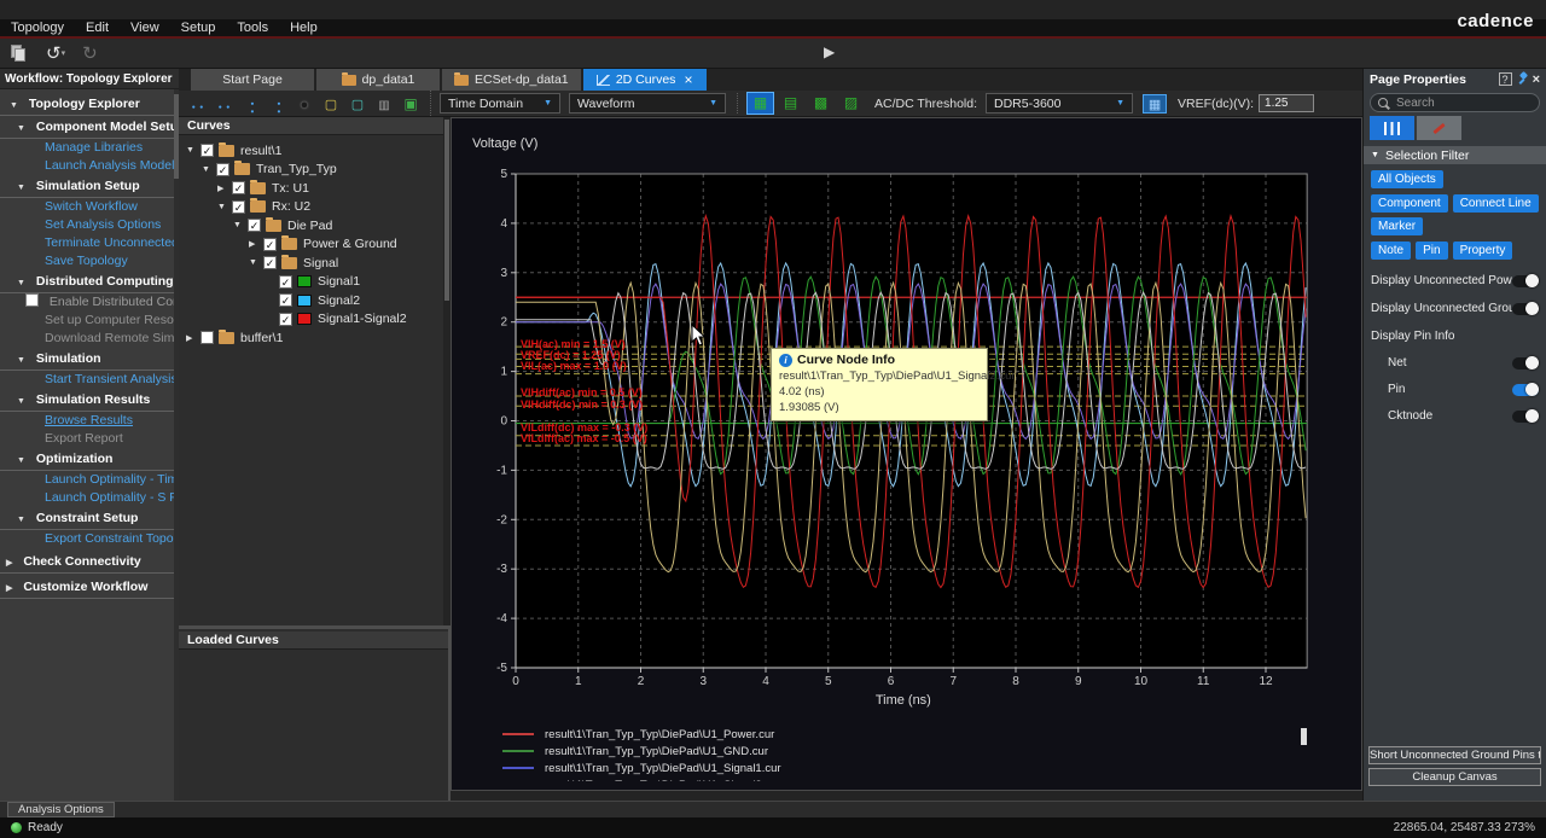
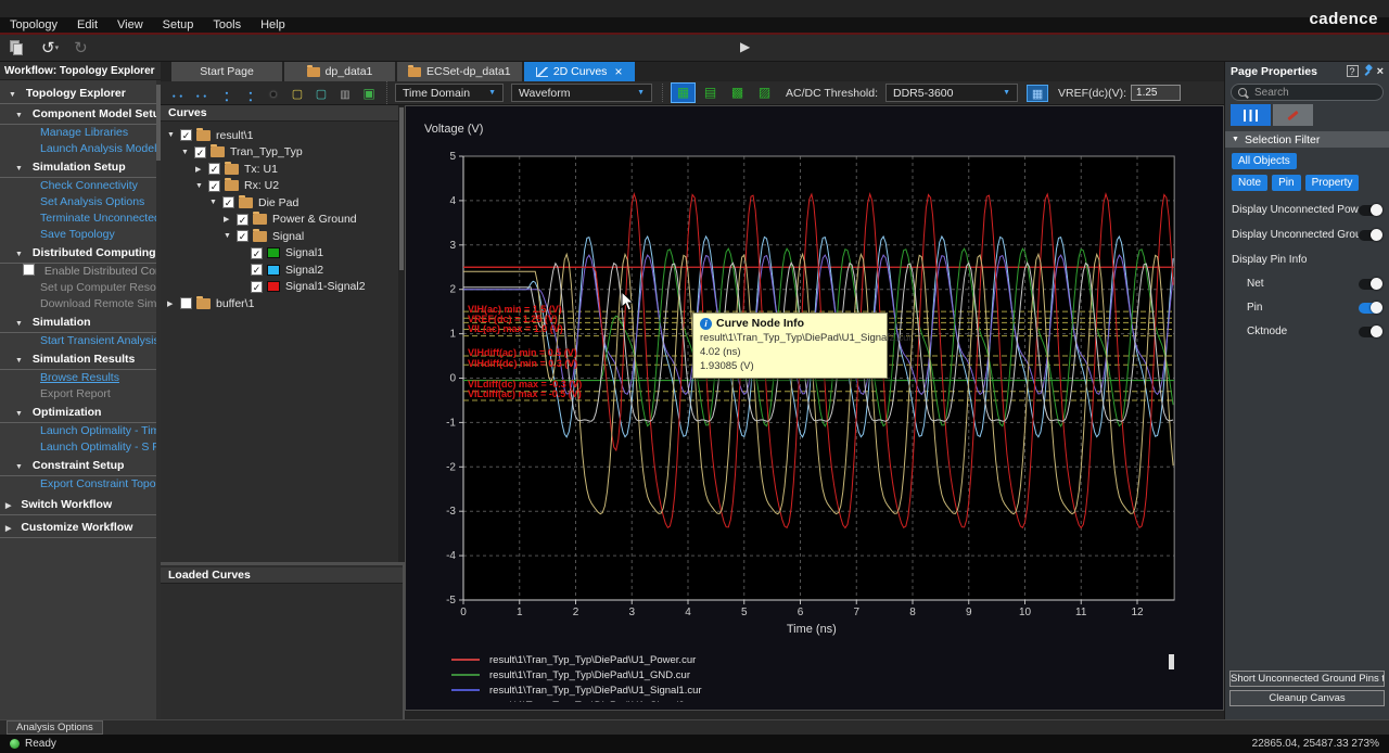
  Topology
  Edit
  View
  Setup
  Tools
  Help
  cadence
  ↻
  ▶
  Workflow: Topology Explorer
  Topology Explorer
  Component Model Set
  Manage Libraries
  Launch Analysis Mode
  Simulation Setup
- Switch Workflow
+ Check Connectivity
  Set Analysis Options
  Terminate Unconnecte
  Save Topology
  Distributed Computing
  Enable Distributed Co
  Set up Computer Reso
  Simulation
  Start Transient Analysi
  Simulation Results
  Browse Results
  Export Report
  Optimization
  Launch Optimality - Tim
  Constraint Setup
  Export Constraint Topo
- Check Connectivity
+ Switch Workflow
  Customize Workflow
  Start Page
  dp_data1
  ECSet-dp_data1
  2D Curves
  ×
  Time Domain
  Waveform
  AC/DC Threshold:
  DDR5-3600
  ▦
  VREF(dc)(V):
  1.25
  Curves
  ✓
  result\1
  ✓
  Tran_Typ_Typ
  ✓
  Tx: U1
  ✓
  Rx: U2
  ✓
  Die Pad
  ✓
  Power & Ground
  ✓
  Signal
  ✓
  Signal1
  ✓
  Signal2
  ✓
  Signal1-Signal2
  buffer\1
  Loaded Curves
  0
  1
  2
  3
  4
  5
  6
  7
  8
  9
  10
  11
  12
  -5
  -4
  -3
  -2
  -1
  0
  1
  2
  3
  4
  5
  VIH(ac) min = 1.5 (V)
  VREF(dc) = 1.25 (V)
  VIL(ac) max = 1.0 (V)
  VIHdiff(ac) min = 0.5 (V)
  VIHdiff(dc) min = 0.3 (V)
  VILdiff(dc) max = -0.3 (V)
  VILdiff(ac) max = -0.5 (V)
  Voltage (V)
  Time (ns)
  result\1\Tran_Typ_Typ\DiePad\U1_Power.cur
  result\1\Tran_Typ_Typ\DiePad\U1_GND.cur
  result\1\Tran_Typ_Typ\DiePad\U1_Signal1.cur
  i
  Curve Node Info
  result\1\Tran_Typ_Typ\DiePad\U1_Signal2.cur
  4.02 (ns)
  1.93085 (V)
  Page Properties
  ?
  ×
  Search
  Selection Filter
  All Objects
- Component
- Connect Line
- Marker
  Note
  Pin
  Property
  Display Unconnected Pow
  Display Unconnected Gro
  Display Pin Info
  Net
  Pin
  Cktnode
  Short Unconnected Ground Pins t
  Cleanup Canvas
  Analysis Options
  Ready
  22865.04, 25487.33 273%
